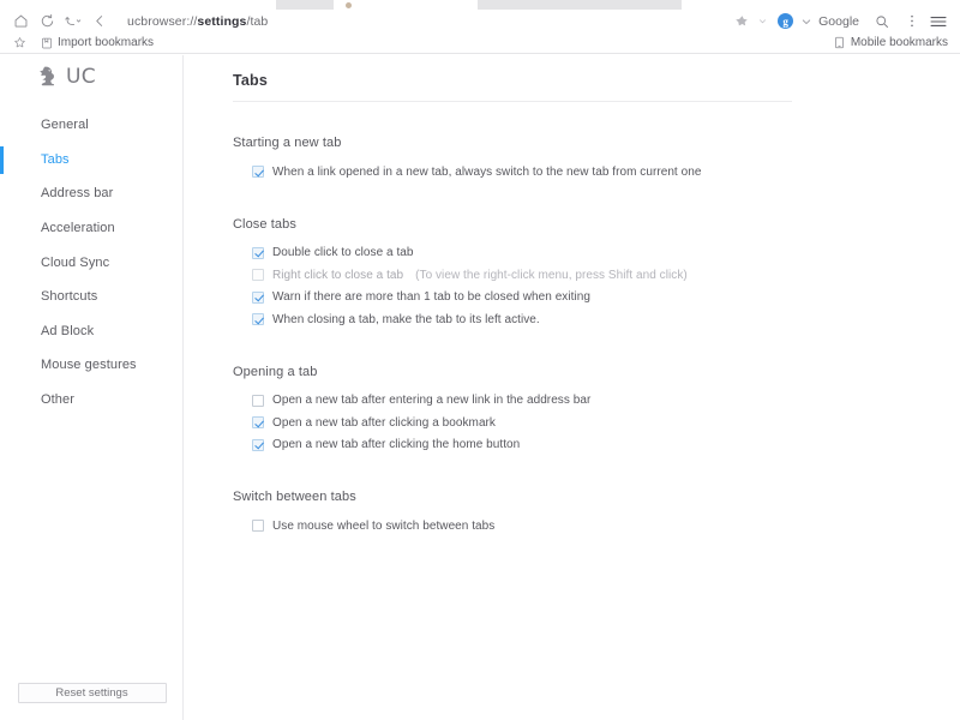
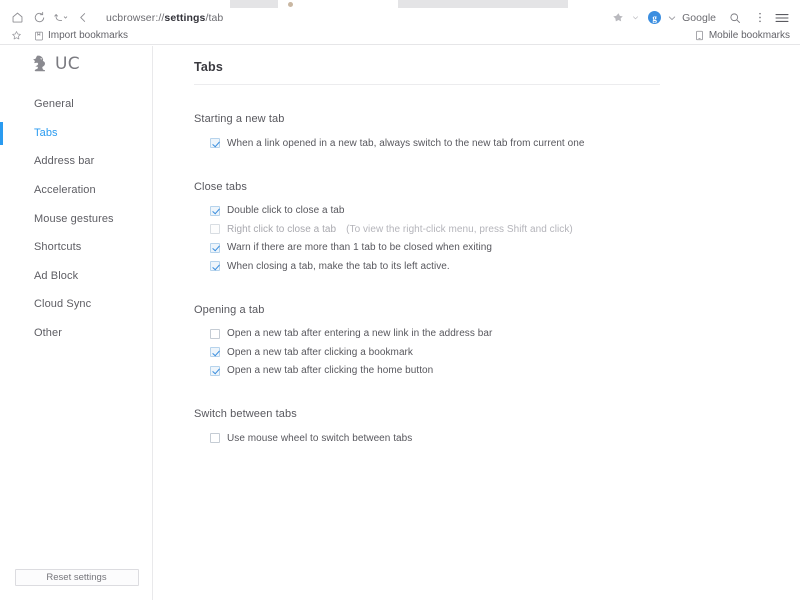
  ucbrowser://settings/tab
  g
  Google
  Import bookmarks
  Mobile bookmarks
  UC
  General
  Tabs
  Address bar
  Acceleration
- Cloud Sync
+ Mouse gestures
  Shortcuts
  Ad Block
- Mouse gestures
+ Cloud Sync
  Other
  Reset settings
  Tabs
  Starting a new tab
  When a link opened in a new tab, always switch to the new tab from current one
  Close tabs
  Double click to close a tab
  Right click to close a tab
  (To view the right-click menu, press Shift and click)
  Warn if there are more than 1 tab to be closed when exiting
  When closing a tab, make the tab to its left active.
  Opening a tab
  Open a new tab after entering a new link in the address bar
  Open a new tab after clicking a bookmark
  Open a new tab after clicking the home button
  Switch between tabs
  Use mouse wheel to switch between tabs
